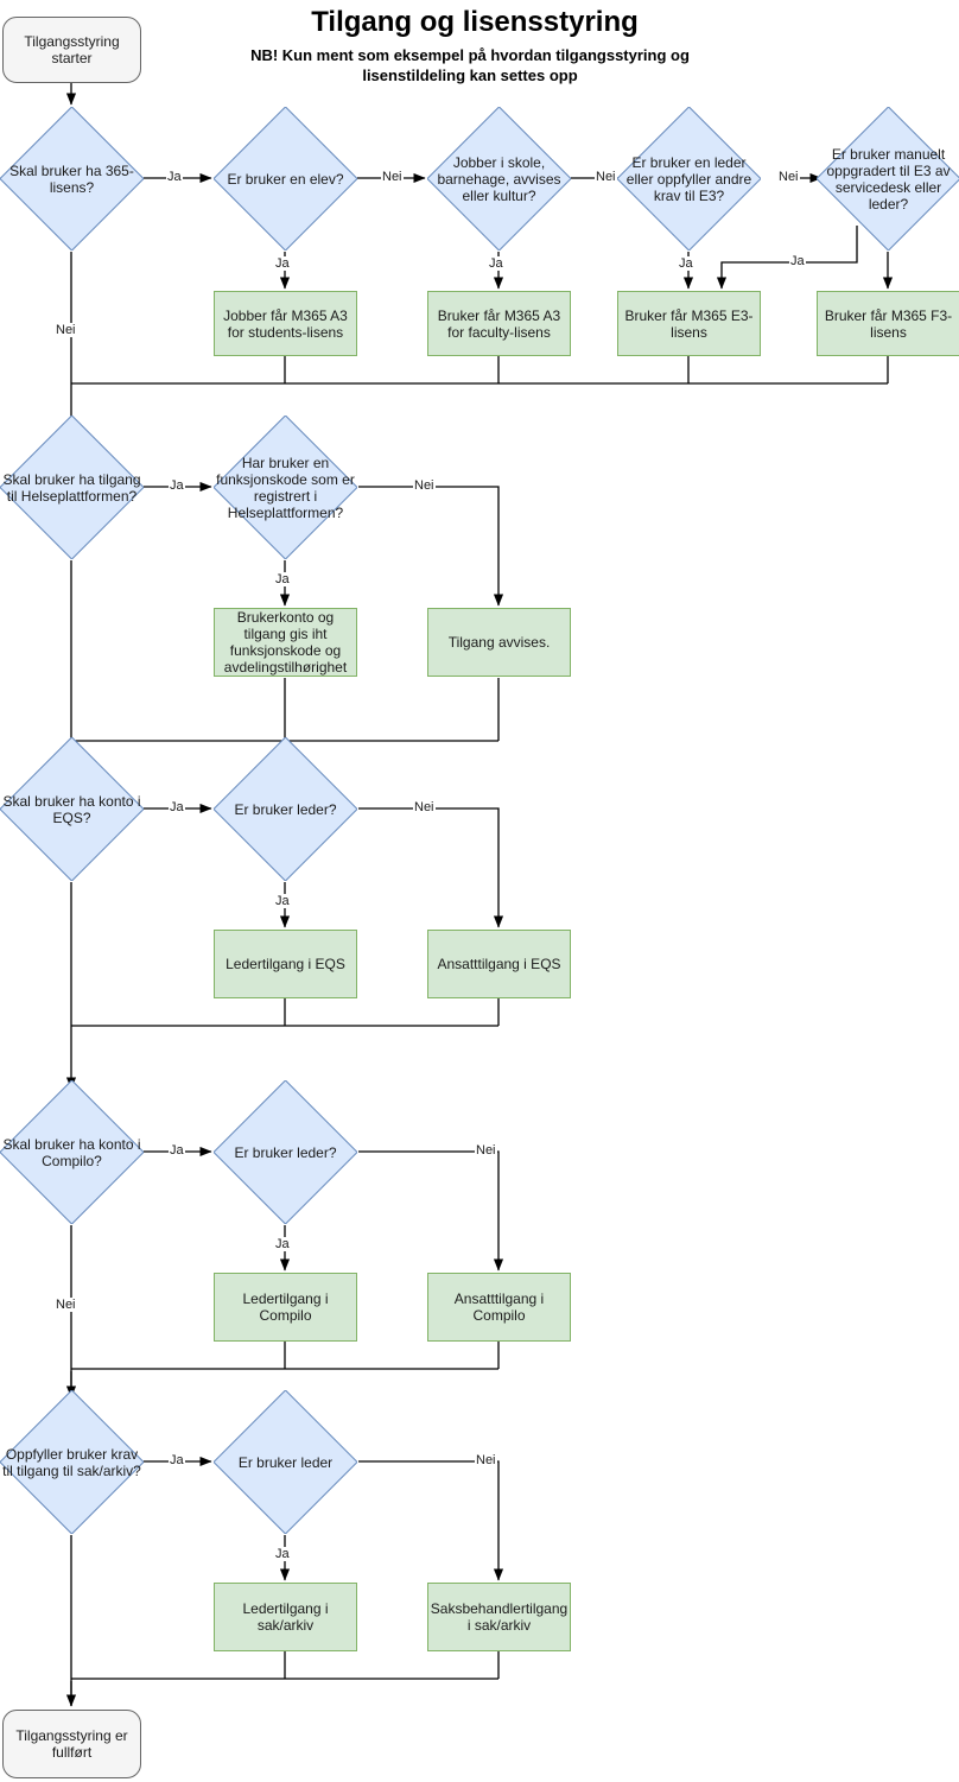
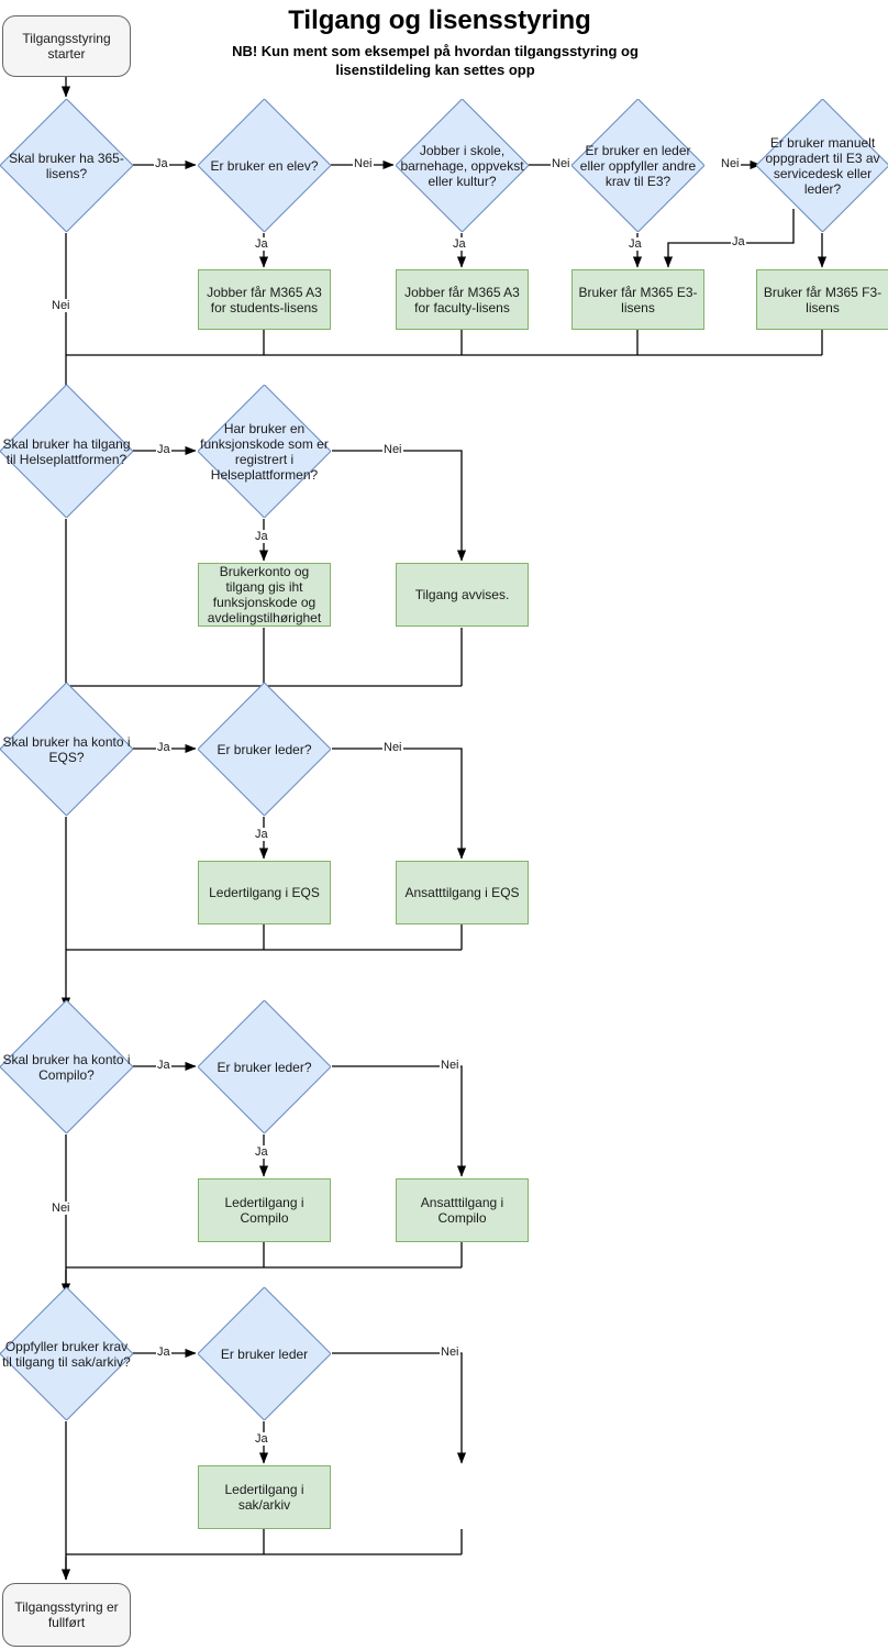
  Tilgang og lisensstyring
  NB! Kun ment som eksempel på hvordan tilgangsstyring og lisenstildeling kan settes opp
  Ja
  Nei
  Nei
  Ja
  Nei
  Ja
  Nei
  Ja
  Ja
  Ja
  Nei
  Ja
  Ja
  Nei
  Ja
  Ja
  Nei
  Ja
  Nei
  Ja
  Nei
  Ja
  Tilgangsstyring starter
  Skal bruker ha 365-lisens?
  Er bruker en elev?
- Jobber i skole, barnehage, avvises eller kultur?
+ Jobber i skole, barnehage, oppvekst eller kultur?
  Er bruker en leder eller oppfyller andre krav til E3?
  Er bruker manuelt oppgradert til E3 av servicedesk eller leder?
  Jobber får M365 A3 for students-lisens
- Bruker får M365 A3 for faculty-lisens
+ Jobber får M365 A3 for faculty-lisens
  Bruker får M365 E3-lisens
  Bruker får M365 F3-lisens
  Skal bruker ha tilgang til Helseplattformen?
  Har bruker en funksjonskode som er registrert i Helseplattformen?
  Brukerkonto og tilgang gis iht funksjonskode og avdelingstilhørighet
  Tilgang avvises.
  Skal bruker ha konto i EQS?
  Er bruker leder?
  Ledertilgang i EQS
  Ansatttilgang i EQS
  Skal bruker ha konto i Compilo?
  Er bruker leder?
  Ledertilgang i Compilo
  Ansatttilgang i Compilo
  Oppfyller bruker krav til tilgang til sak/arkiv?
  Er bruker leder
  Ledertilgang i sak/arkiv
- Saksbehandlertilgang i sak/arkiv
  Tilgangsstyring er fullført
